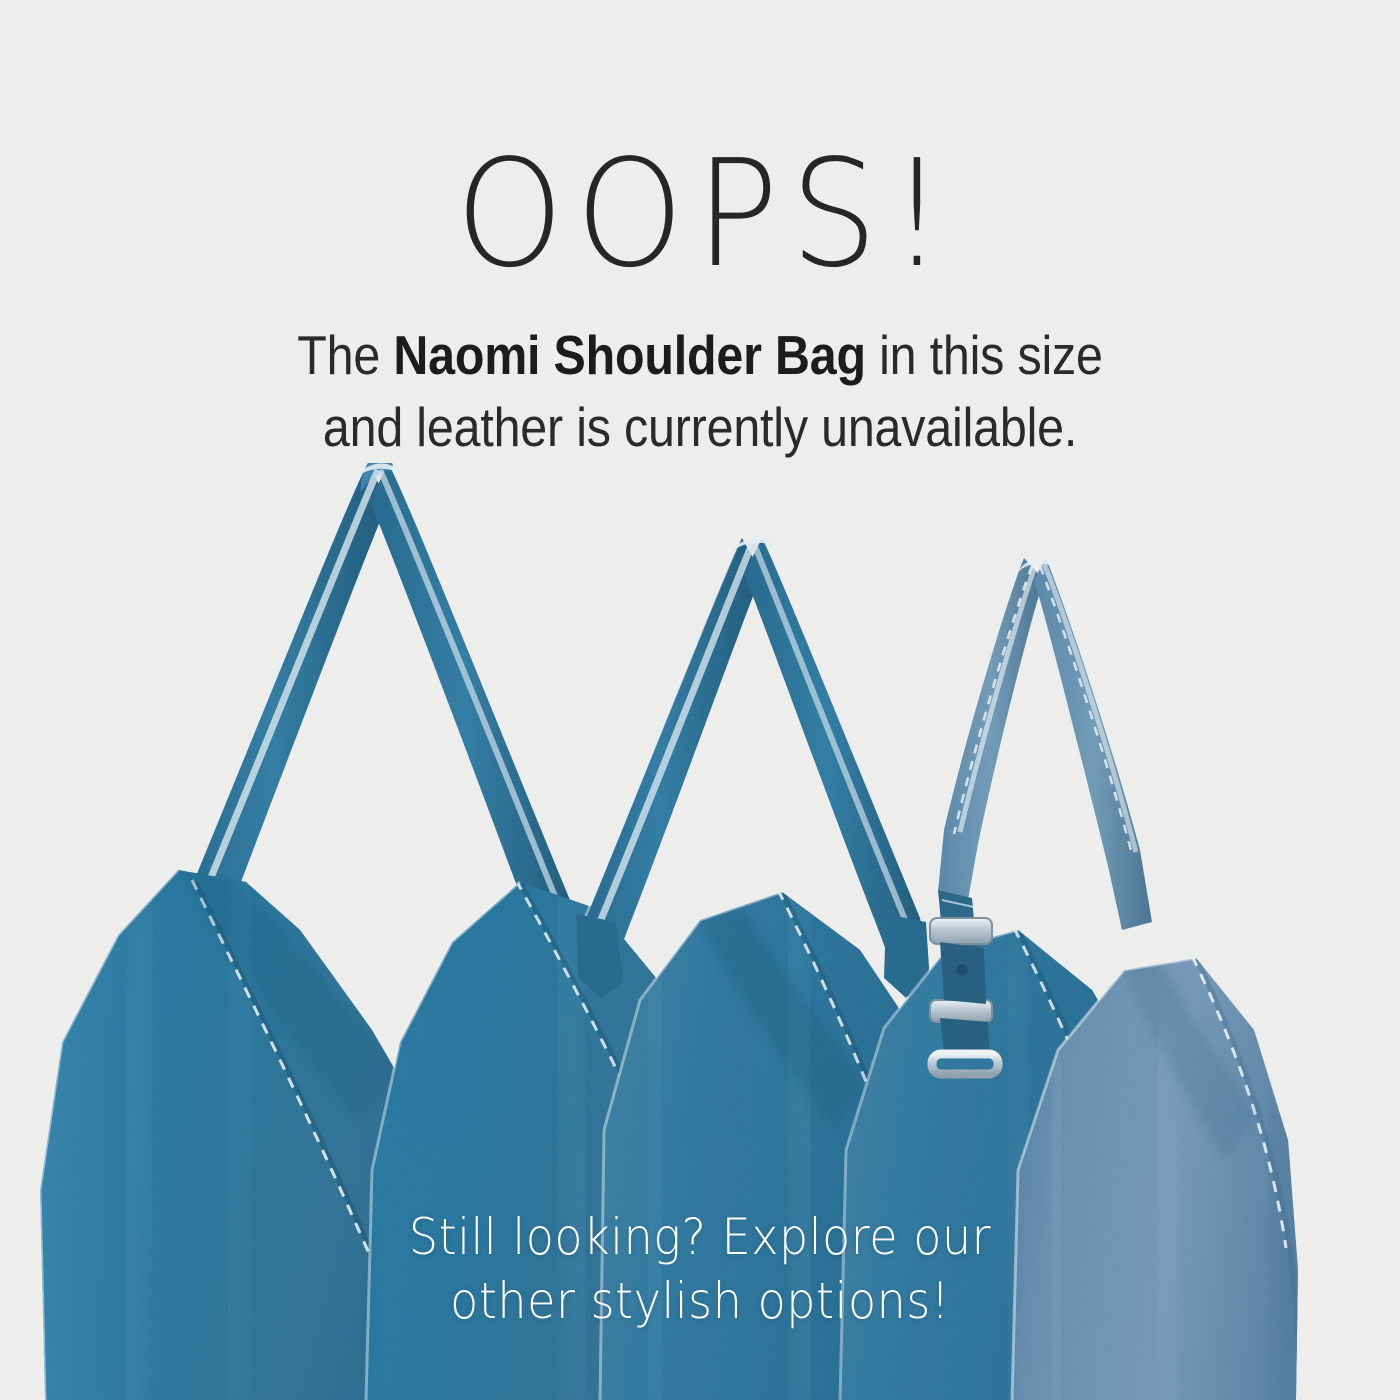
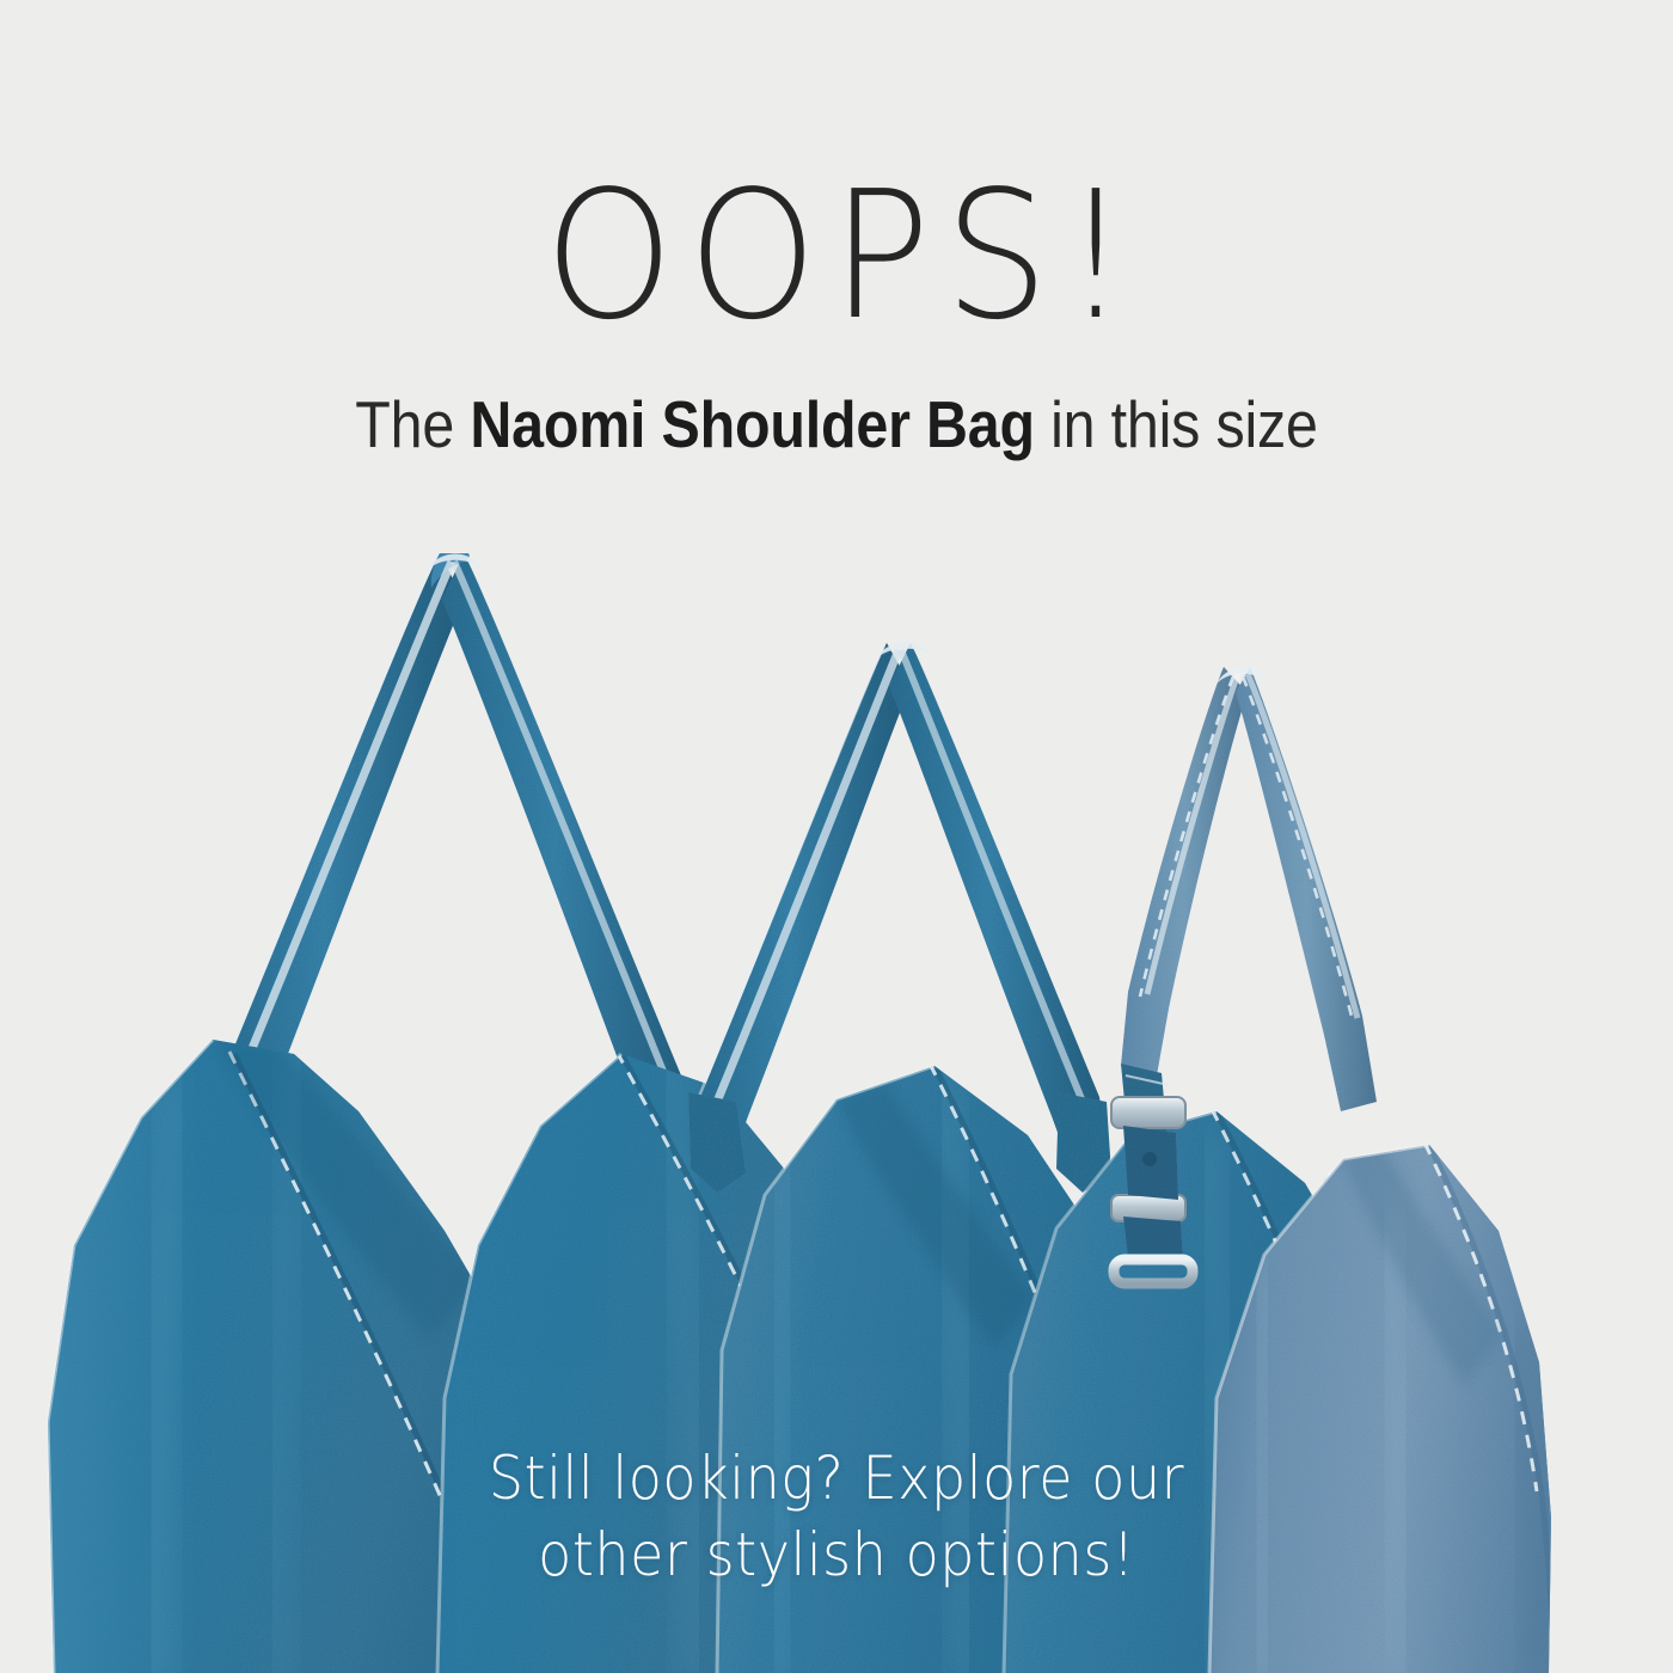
  OOPS!
  The Naomi Shoulder Bag in this size
- and leather is currently unavailable.
  Still looking? Explore our
  other stylish options!
